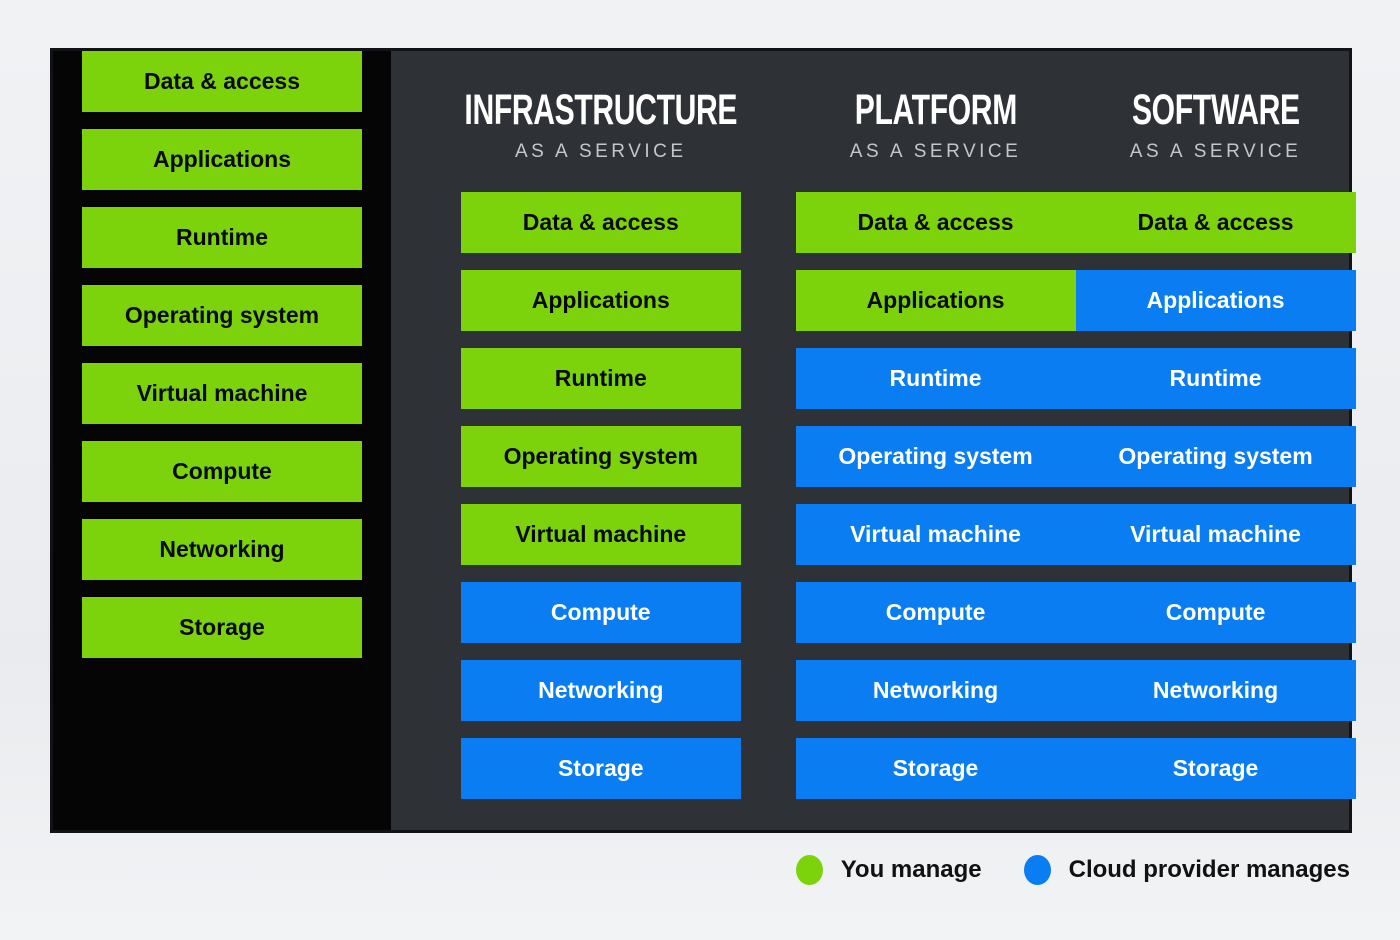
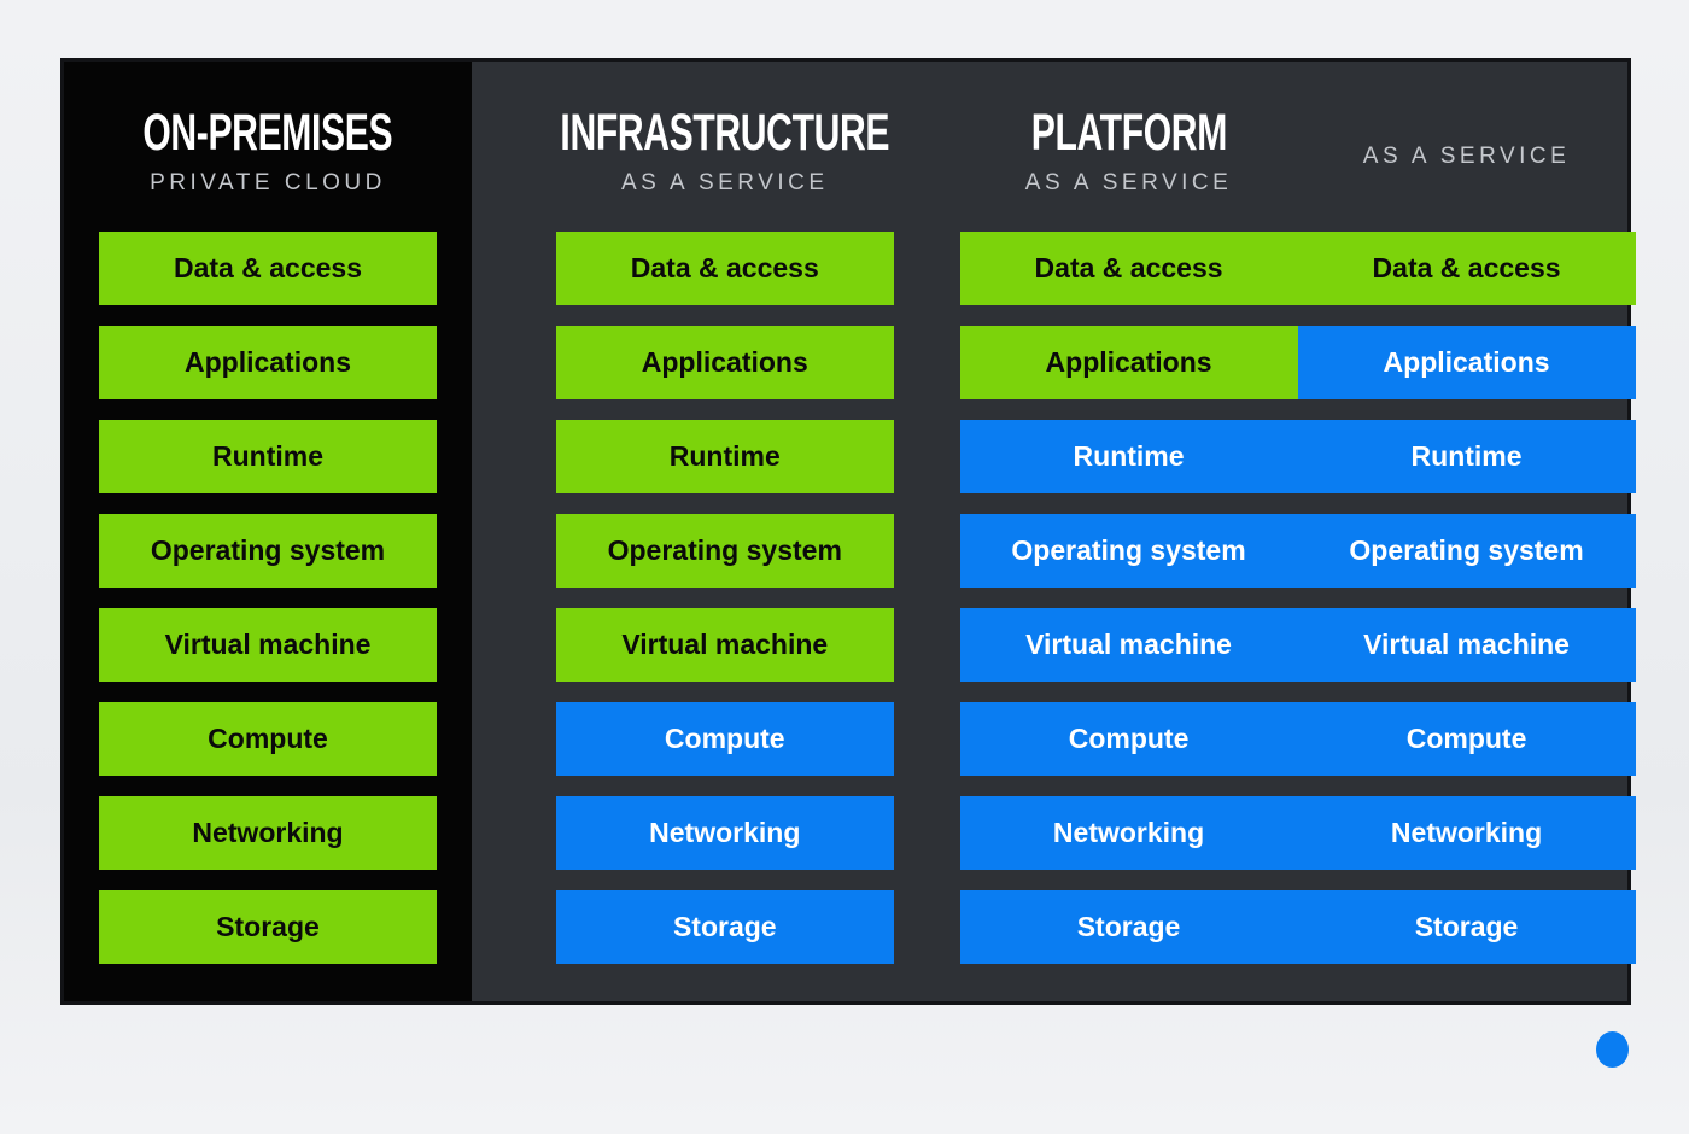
+ ON-PREMISES
+ PRIVATE CLOUD
  Data & access
  Applications
  Runtime
  Operating system
  Virtual machine
  Compute
  Networking
  Storage
  INFRASTRUCTURE
  AS A SERVICE
  Data & access
  Applications
  Runtime
  Operating system
  Virtual machine
  Compute
  Networking
  Storage
  PLATFORM
  AS A SERVICE
  Data & access
  Applications
  Runtime
  Operating system
  Virtual machine
  Compute
  Networking
  Storage
- SOFTWARE
  AS A SERVICE
  Data & access
  Applications
  Runtime
  Operating system
  Virtual machine
  Compute
  Networking
  Storage
- You manage
- Cloud provider manages
